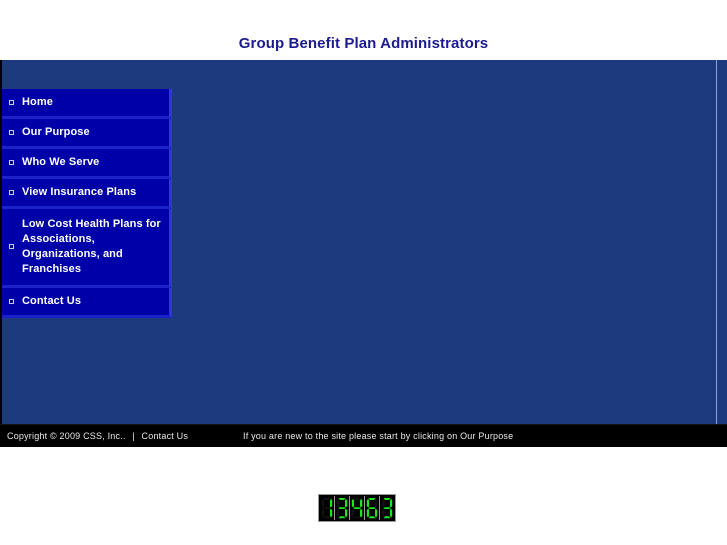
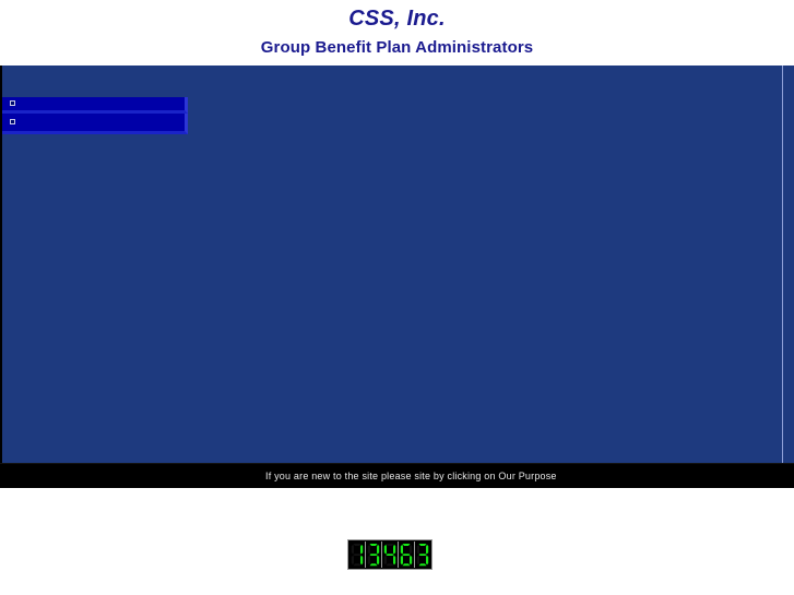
+ CSS, Inc.
  Group Benefit Plan Administrators
- Home
- Our Purpose
- Who We Serve
- View Insurance Plans
- Low Cost Health Plans for Associations, Organizations, and Franchises
- Contact Us
- Copyright © 2009 CSS, Inc.. | Contact Us
- If you are new to the site please start by clicking on Our Purpose
+ If you are new to the site please site by clicking on Our Purpose
